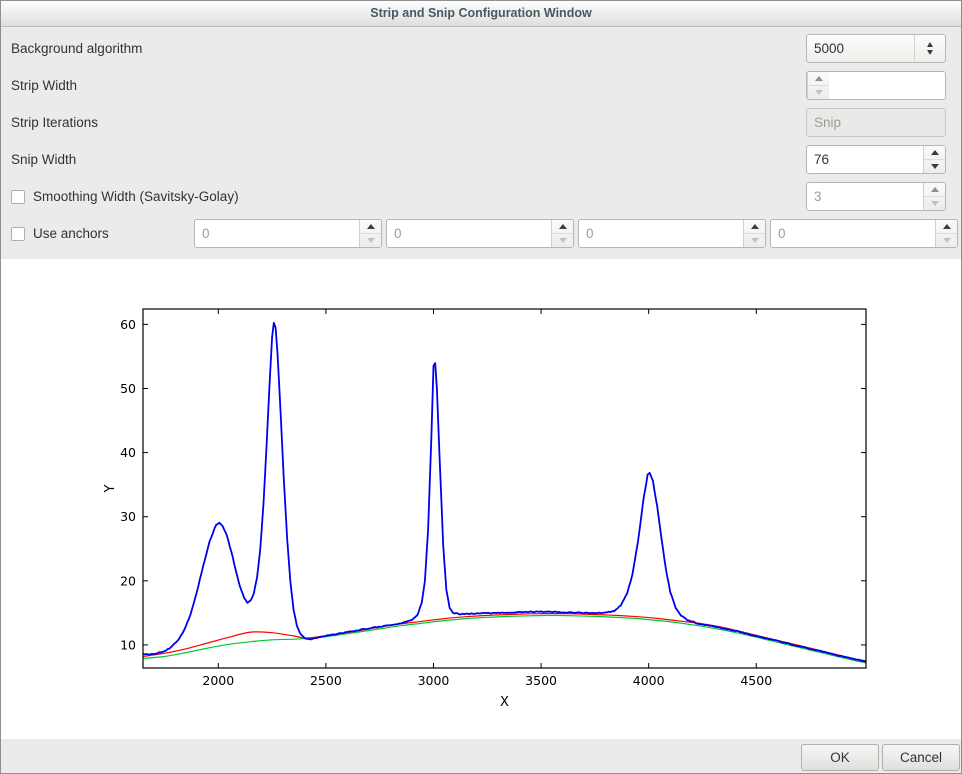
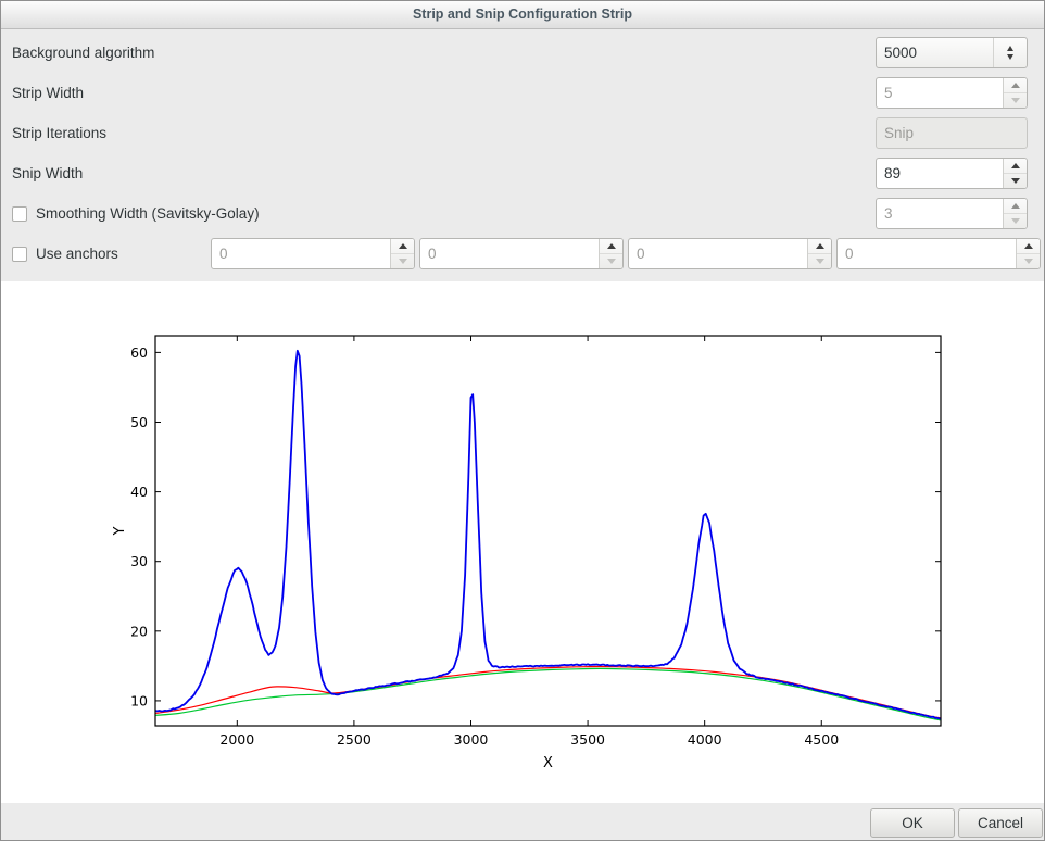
- Strip and Snip Configuration Window
+ Strip and Snip Configuration Strip
  Background algorithm
  5000
  Strip Width
+ 5
  Strip Iterations
  Snip
  Snip Width
- 76
+ 89
  Smoothing Width (Savitsky-Golay)
  3
  Use anchors
  0
  0
  0
  0
  2000
  2500
  3000
  3500
  4000
  4500
  10
  20
  30
  40
  50
  60
  X
  OK
  Cancel
